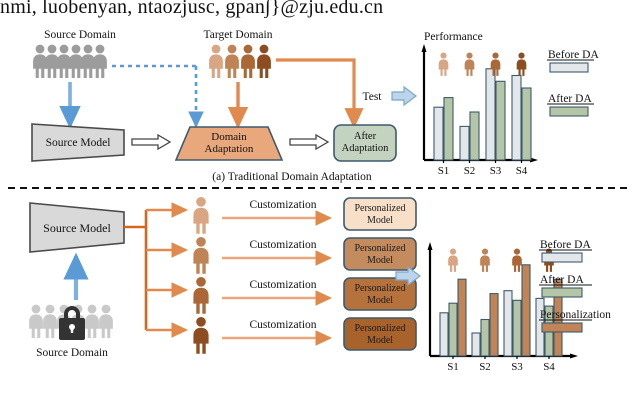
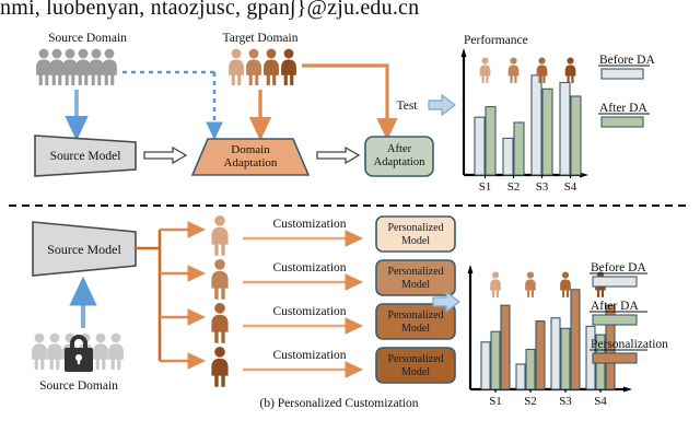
  nmi, luobenyan, ntaozjusc, gpan∫}@zju.edu.cn
  Source Domain
  Target Domain
  Source Model
  Domain
  Adaptation
  After
  Adaptation
  Test
  Performance
  S1
  S2
  S3
  S4
  Before DA
  After DA
- (a) Traditional Domain Adaptation
  Source Model
  Source Domain
  Customization
  Personalized
  Model
  Customization
  Personalized
  Model
  Customization
  Personalized
  Model
  Customization
  Personalized
  Model
  S1
  S2
  S3
  S4
  Before DA
  After DA
  Personalization
+ (b) Personalized Customization
